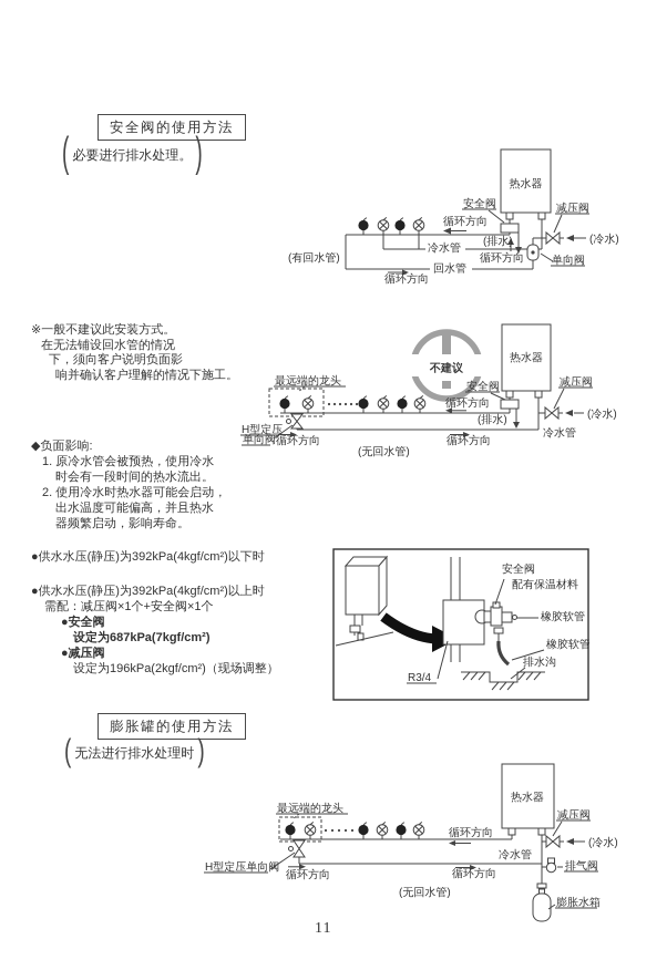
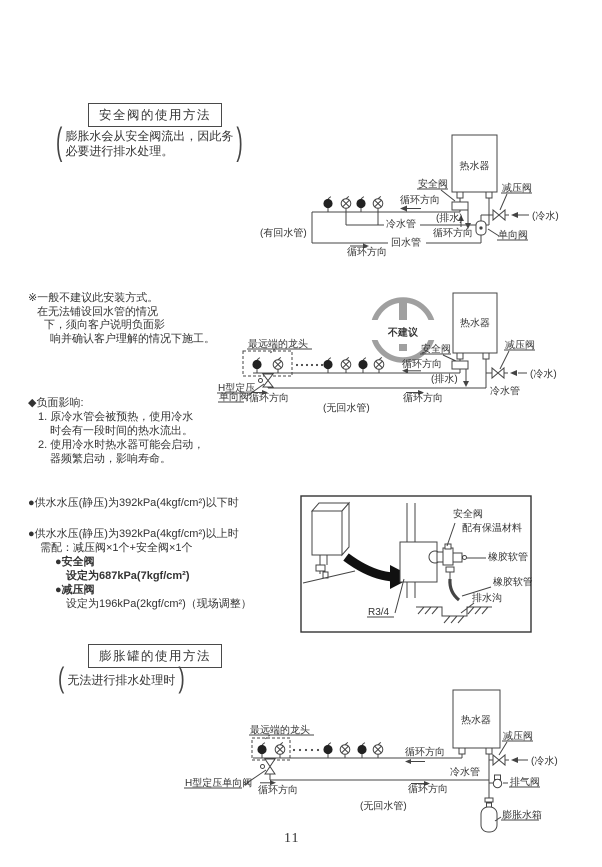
  安全阀的使用方法
  (
+ 膨胀水会从安全阀流出，因此务
  必要进行排水处理。
  )
  热水器
  安全阀
  减压阀
  单向阀
  循环方向
  循环方向
  循环方向
  (排水)
  (冷水)
  冷水管
  回水管
  (有回水管)
  ※一般不建议此安装方式。
  在无法铺设回水管的情况
  下，须向客户说明负面影
  响并确认客户理解的情况下施工。
  不建议
  热水器
  最远端的龙头
  安全阀
  减压阀
  H型定压
  单向阀
  循环方向
  循环方向
  循环方向
  (排水)
  (冷水)
  冷水管
  (无回水管)
  ◆负面影响:
  1. 原冷水管会被预热，使用冷水
  时会有一段时间的热水流出。
  2. 使用冷水时热水器可能会启动，
- 出水温度可能偏高，并且热水
  器频繁启动，影响寿命。
  ●供水水压(静压)为392kPa(4kgf/cm²)以下时
  ●供水水压(静压)为392kPa(4kgf/cm²)以上时
  需配：减压阀×1个+安全阀×1个
  ●安全阀
  设定为687kPa(7kgf/cm²)
  ●减压阀
  设定为196kPa(2kgf/cm²)（现场调整）
  安全阀
  配有保温材料
  橡胶软管
  橡胶软管
  排水沟
  R3/4
  膨胀罐的使用方法
  (
  无法进行排水处理时
  )
  热水器
  最远端的龙头
  减压阀
  H型定压单向阀
  排气阀
  膨胀水箱
  循环方向
  循环方向
  循环方向
  (冷水)
  冷水管
  (无回水管)
  11
